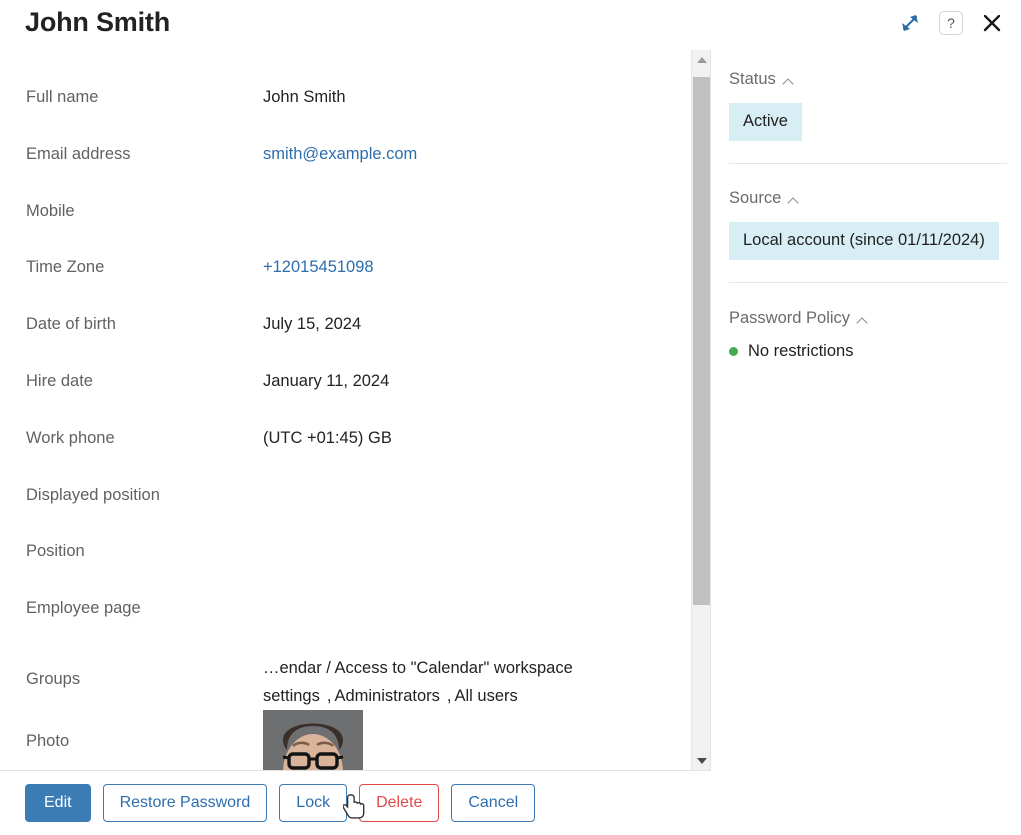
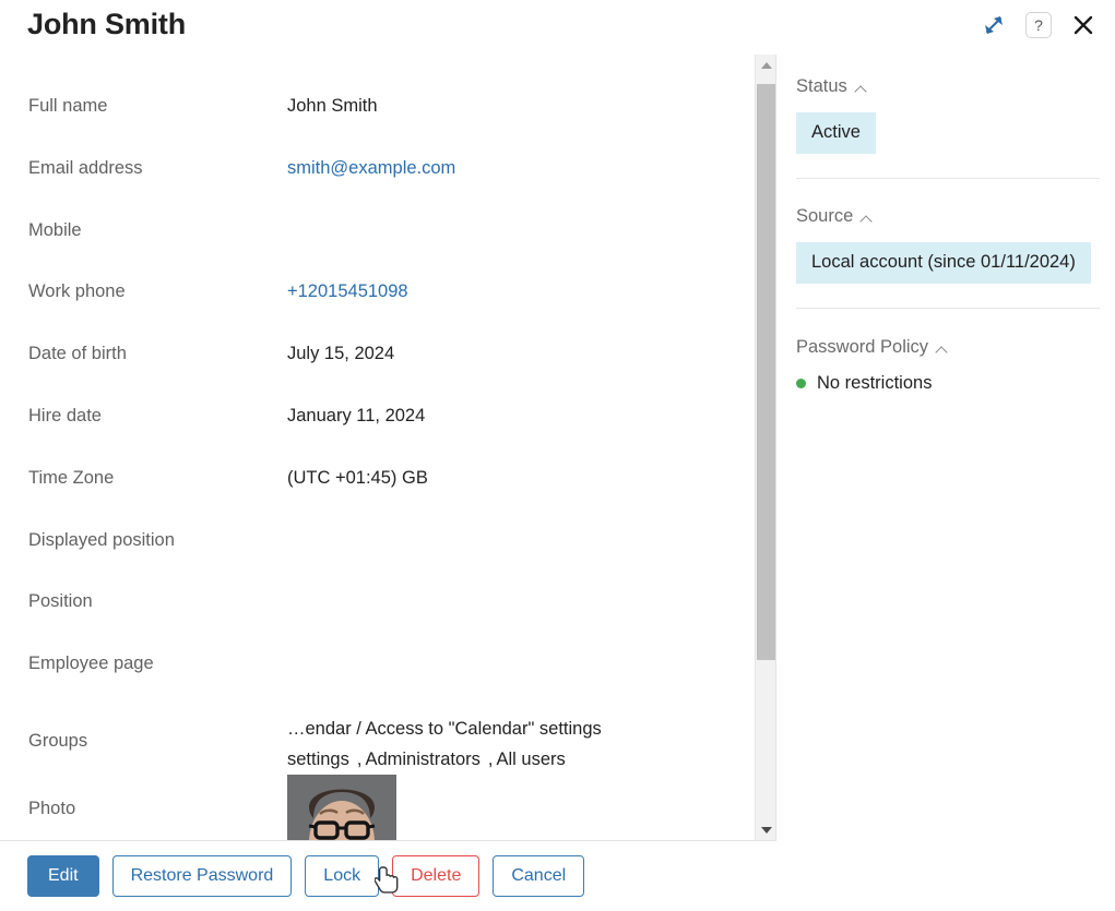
  John Smith
  ?
  Full name
  John Smith
  Email address
  smith@example.com
  Mobile
- Time Zone
+ Work phone
  +12015451098
  Date of birth
  July 15, 2024
  Hire date
  January 11, 2024
- Work phone
+ Time Zone
  (UTC +01:45) GB
  Displayed position
  Position
  Employee page
  Groups
- …endar / Access to "Calendar" workspace settings , Administrators , All users
+ …endar / Access to "Calendar" settings settings , Administrators , All users
  Photo
  Status
  Active
  Source
  Local account (since 01/11/2024)
  Password Policy
  No restrictions
  Edit
  Restore Password
  Lock
  Delete
  Cancel
